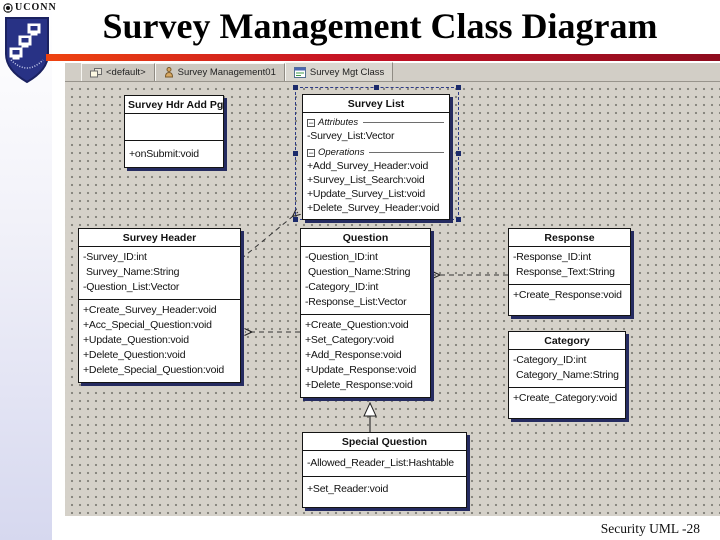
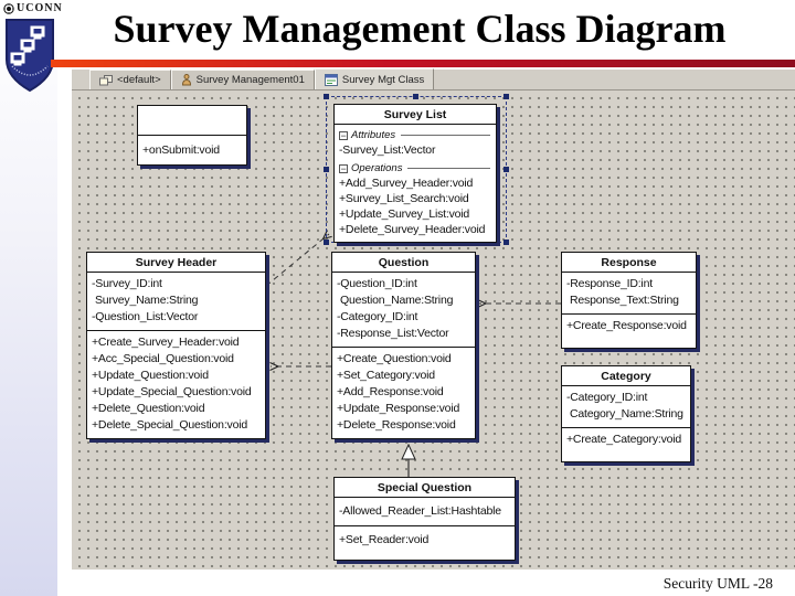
  UCONN
  Survey Management Class Diagram
  <default>
  Survey Management01
  Survey Mgt Class
- Survey Hdr Add Pg
  +onSubmit:void
  Survey List
  −
  Attributes
  -Survey_List:Vector
  −
  Operations
  +Add_Survey_Header:void
  +Survey_List_Search:void
  +Update_Survey_List:void
  +Delete_Survey_Header:void
  Survey Header
  -Survey_ID:int
  Survey_Name:String
  -Question_List:Vector
  +Create_Survey_Header:void
  +Acc_Special_Question:void
  +Update_Question:void
+ +Update_Special_Question:void
  +Delete_Question:void
  +Delete_Special_Question:void
  Question
  -Question_ID:int
  Question_Name:String
  -Category_ID:int
  -Response_List:Vector
  +Create_Question:void
  +Set_Category:void
  +Add_Response:void
  +Update_Response:void
  +Delete_Response:void
  Response
  -Response_ID:int
  Response_Text:String
  +Create_Response:void
  Category
  -Category_ID:int
  Category_Name:String
  +Create_Category:void
  Special Question
  -Allowed_Reader_List:Hashtable
  +Set_Reader:void
  Security UML -28
